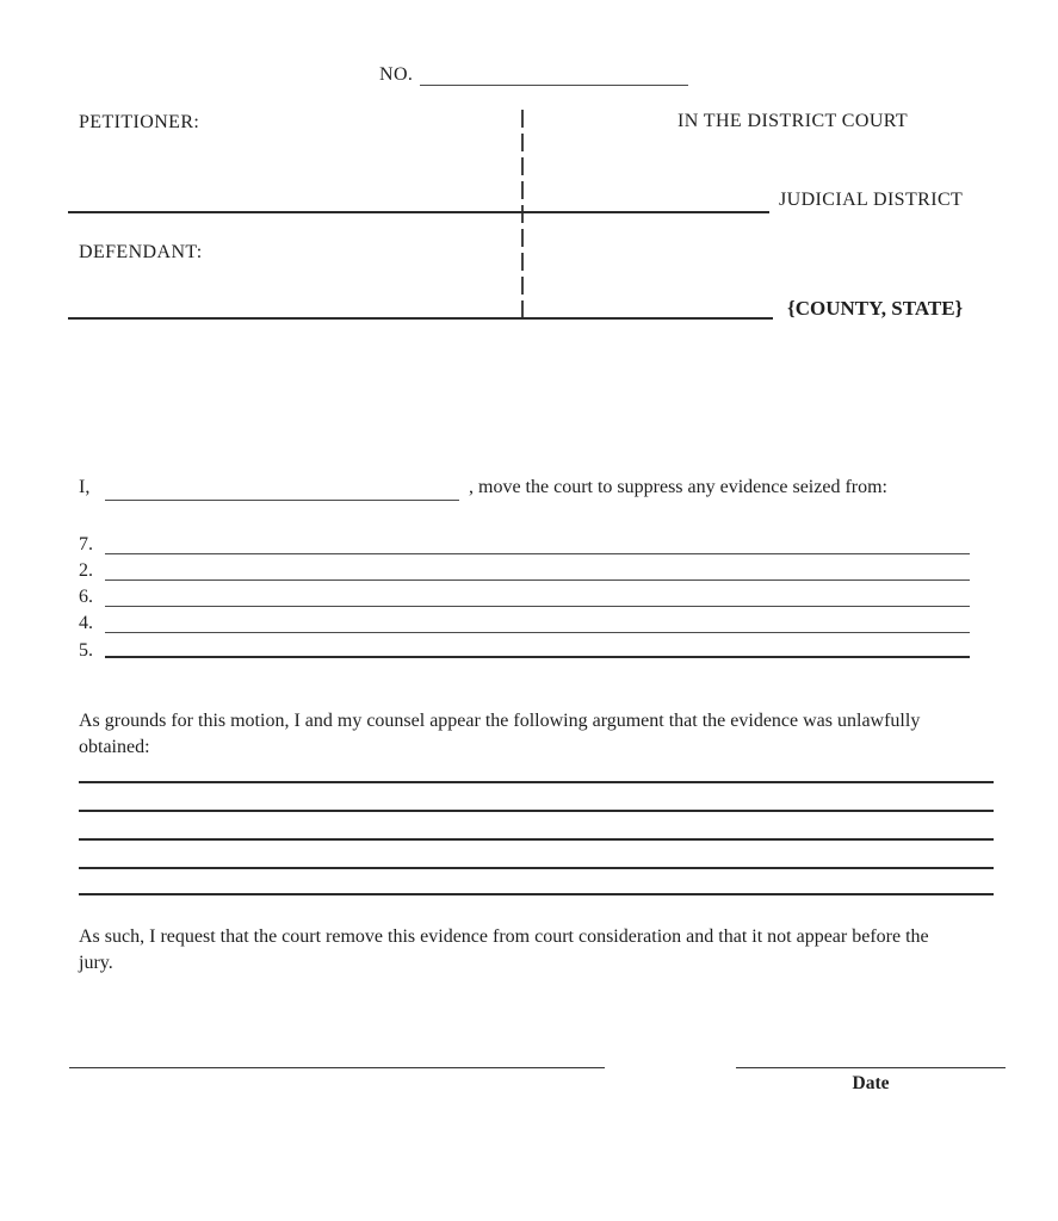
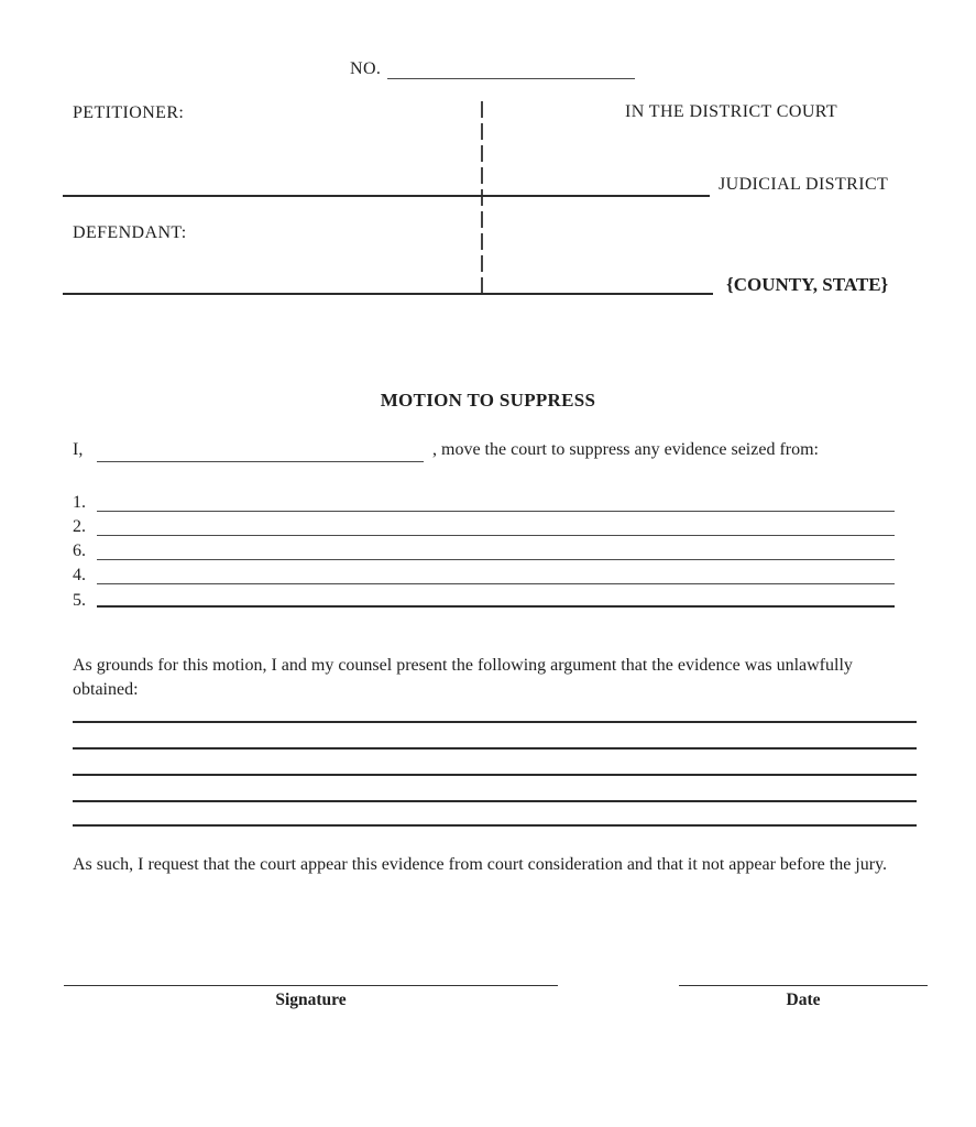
  NO.
  PETITIONER:
  IN THE DISTRICT COURT
  JUDICIAL DISTRICT
  DEFENDANT:
  {COUNTY, STATE}
+ MOTION TO SUPPRESS
  I,
  , move the court to suppress any evidence seized from:
- 7.
+ 1.
  2.
  6.
  4.
  5.
- As grounds for this motion, I and my counsel appear the following argument that the evidence was unlawfully obtained:
+ As grounds for this motion, I and my counsel present the following argument that the evidence was unlawfully obtained:
- As such, I request that the court remove this evidence from court consideration and that it not appear before the jury.
+ As such, I request that the court appear this evidence from court consideration and that it not appear before the jury.
+ Signature
  Date
